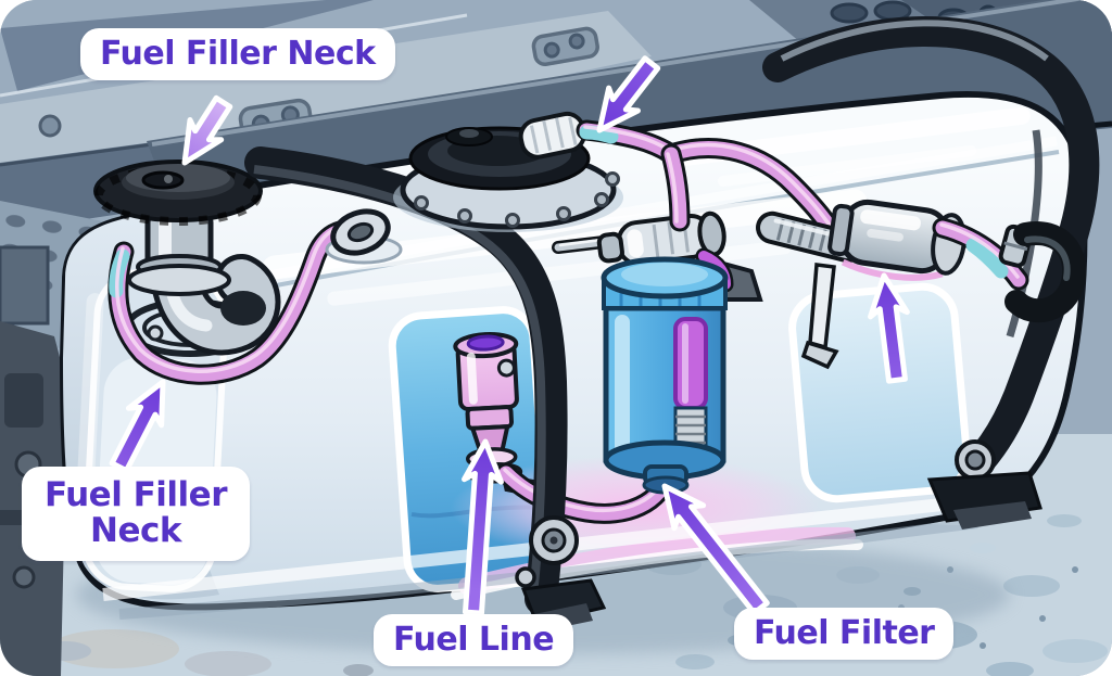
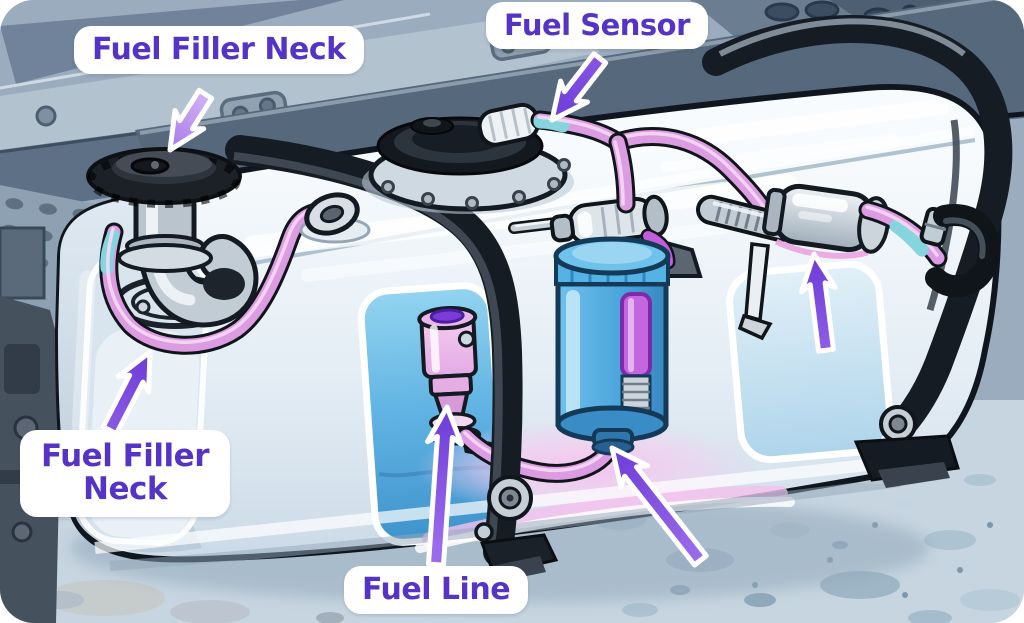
  Fuel Filler Neck
+ Fuel Sensor
  Fuel Filler Neck
  Fuel Line
- Fuel Filter
